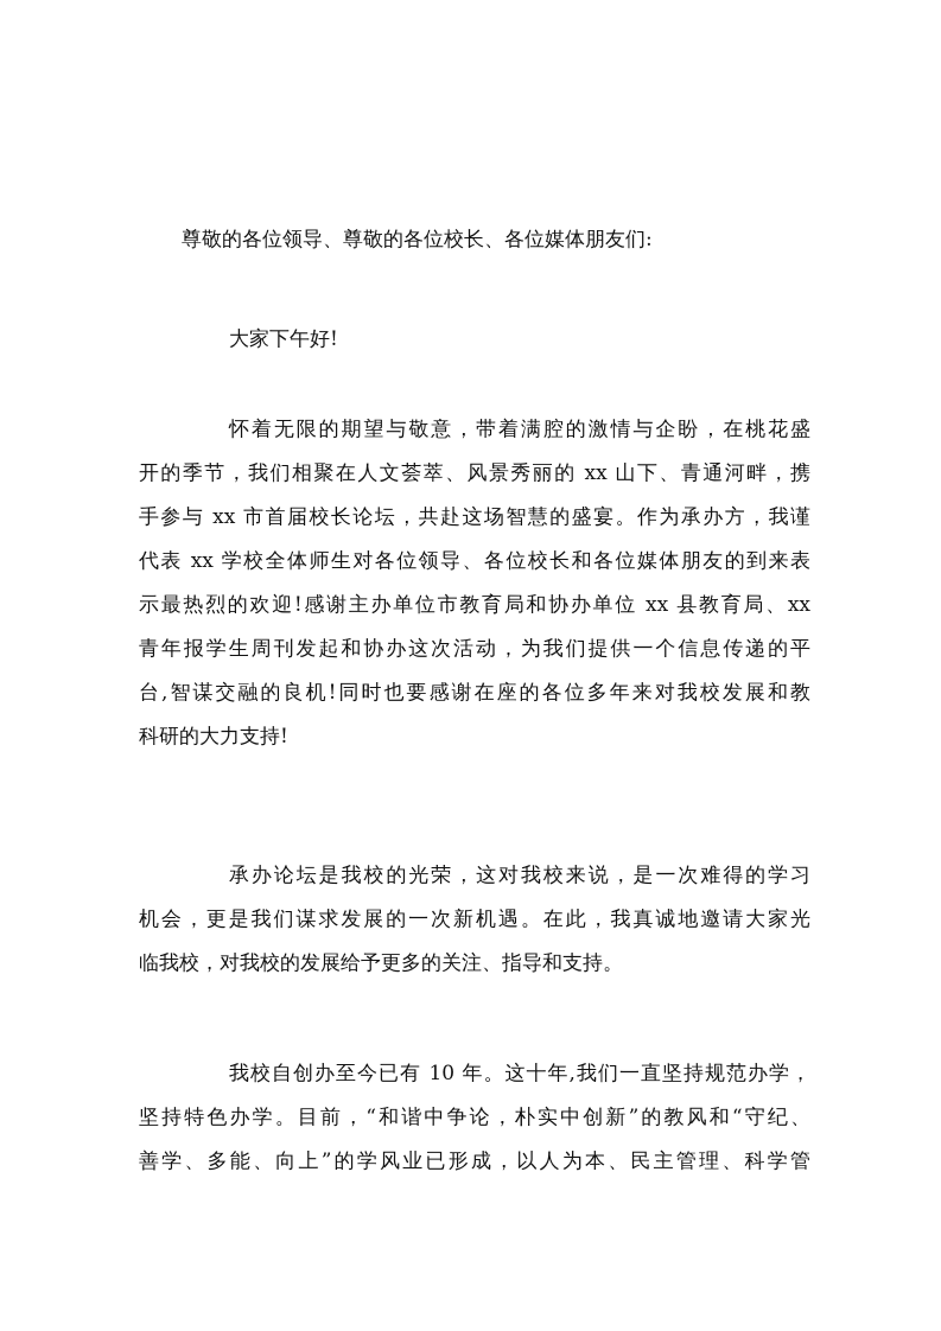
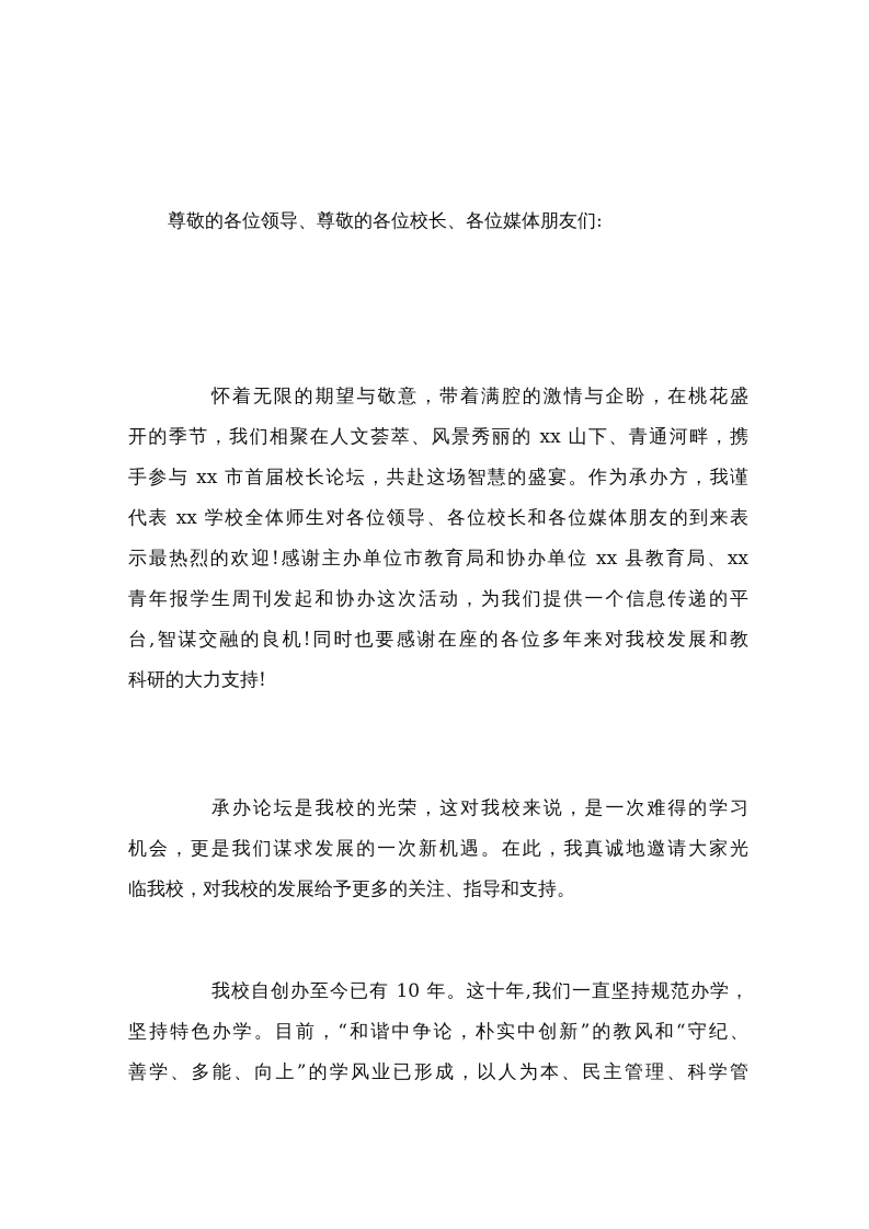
  尊敬的各位领导、尊敬的各位校长、各位媒体朋友们:
- 大家下午好!
  怀着无限的期望与敬意，带着满腔的激情与企盼，在桃花盛
  开的季节，我们相聚在人文荟萃、风景秀丽的 xx 山下、青通河畔，携
  手参与 xx 市首届校长论坛，共赴这场智慧的盛宴。作为承办方，我谨
  代表 xx 学校全体师生对各位领导、各位校长和各位媒体朋友的到来表
  示最热烈的欢迎!感谢主办单位市教育局和协办单位 xx 县教育局、xx
  青年报学生周刊发起和协办这次活动，为我们提供一个信息传递的平
  台,智谋交融的良机!同时也要感谢在座的各位多年来对我校发展和教
  科研的大力支持!
  承办论坛是我校的光荣，这对我校来说，是一次难得的学习
  机会，更是我们谋求发展的一次新机遇。在此，我真诚地邀请大家光
  临我校，对我校的发展给予更多的关注、指导和支持。
  我校自创办至今已有 10 年。这十年,我们一直坚持规范办学，
  坚持特色办学。目前，“和谐中争论，朴实中创新”的教风和“守纪、
  善学、多能、向上”的学风业已形成，以人为本、民主管理、科学管
